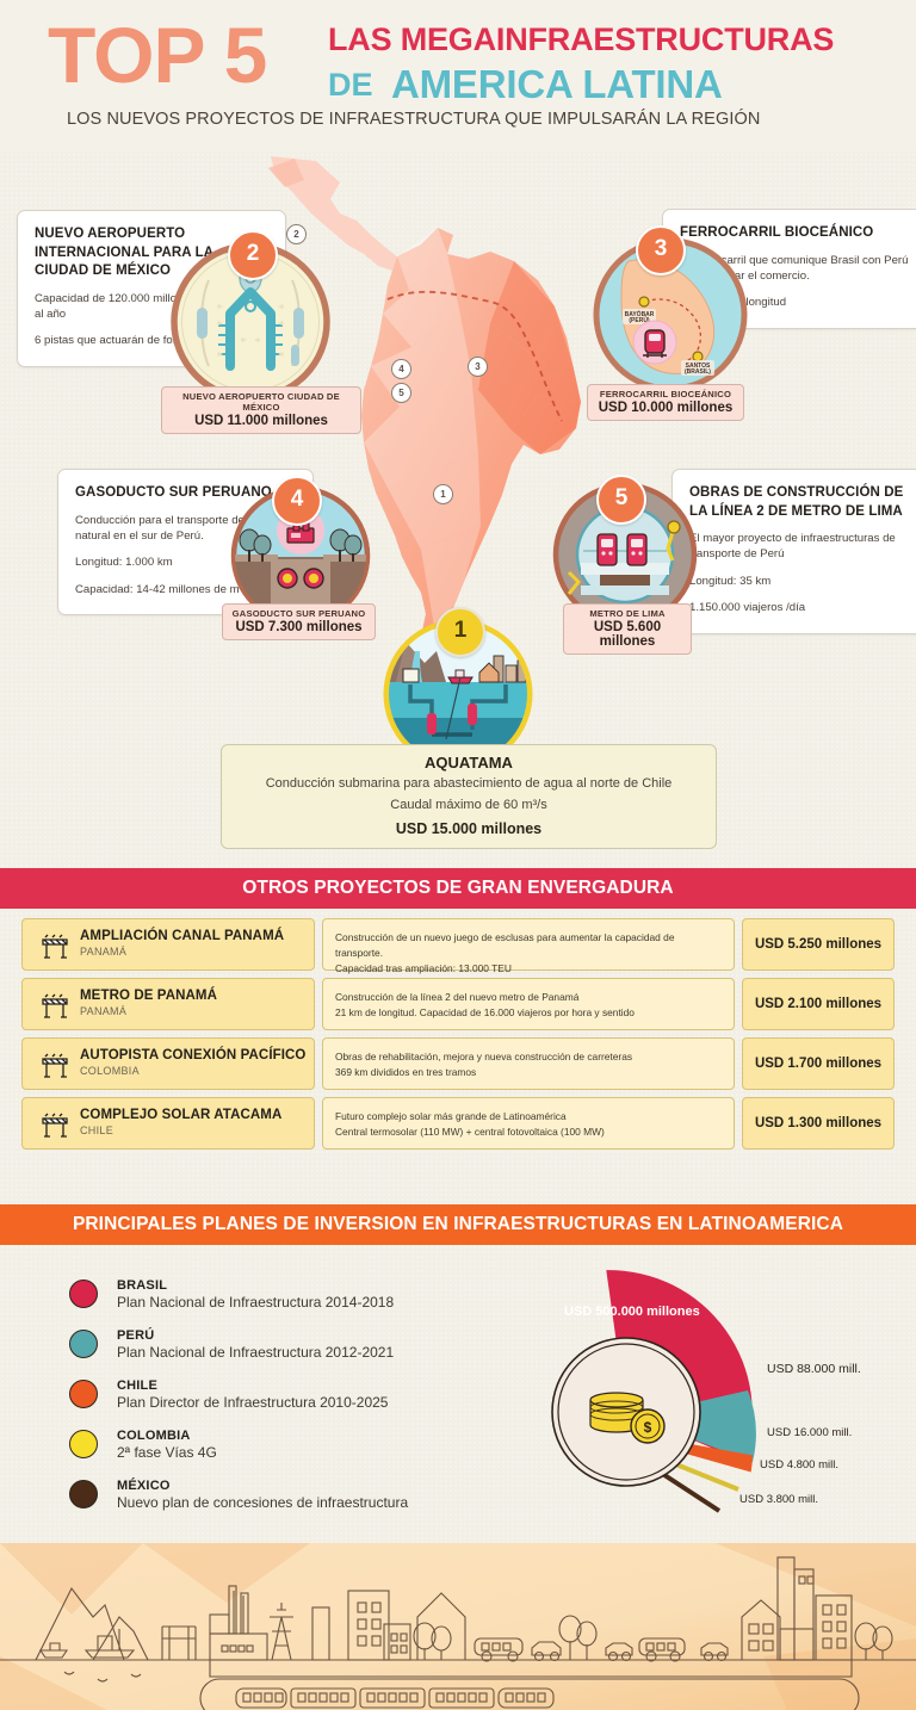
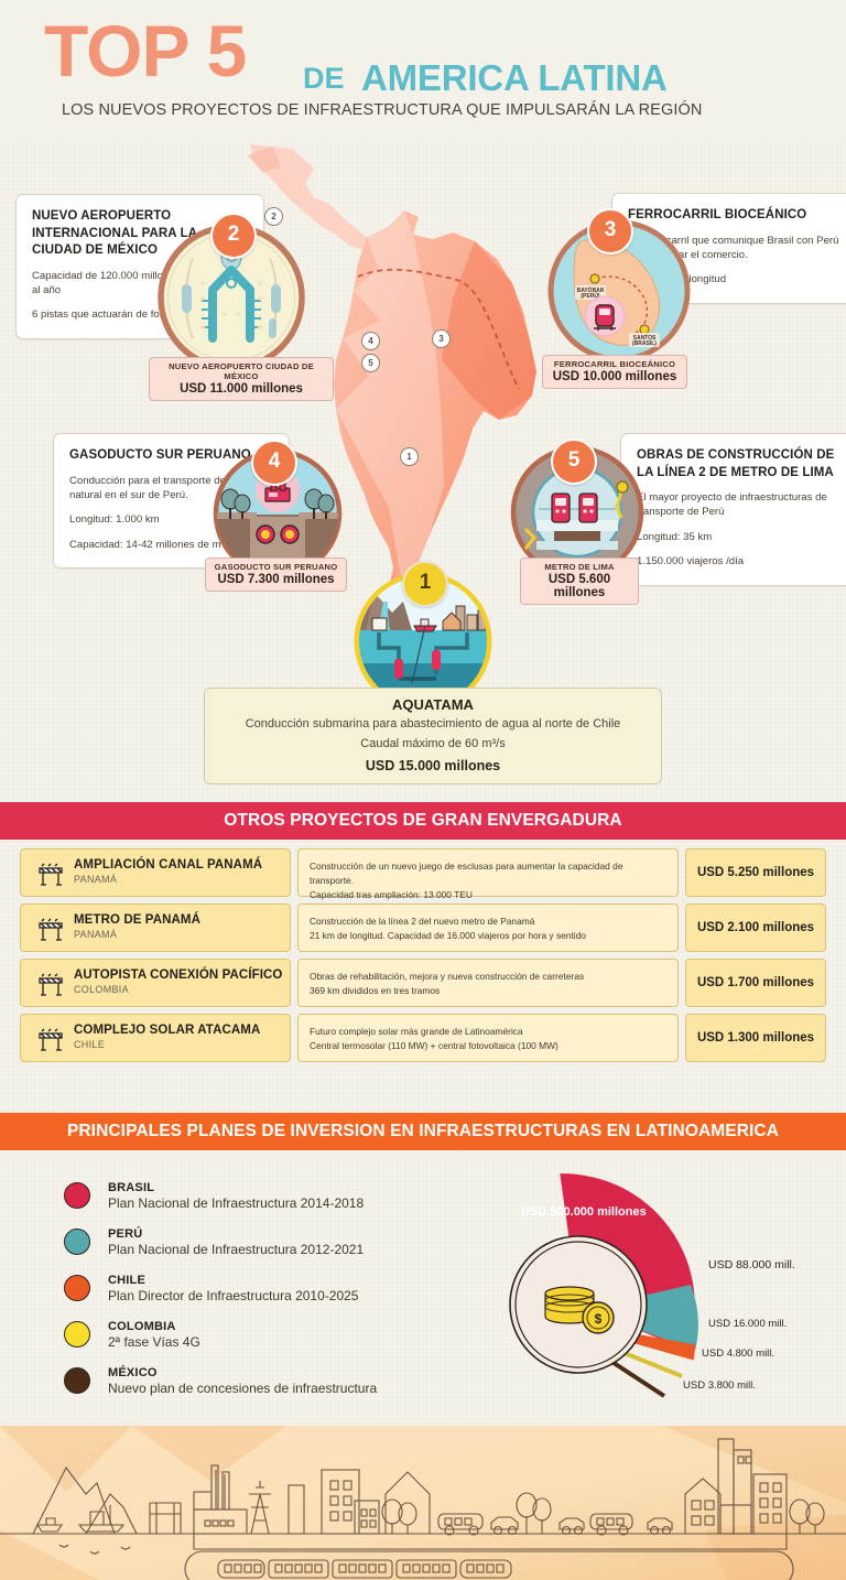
  TOP 5
- LAS MEGAINFRAESTRUCTURAS
  DE
  AMERICA LATINA
  LOS NUEVOS PROYECTOS DE INFRAESTRUCTURA QUE IMPULSARÁN LA REGIÓN
  2
  4
  5
  3
  1
  NUEVO AEROPUERTO INTERNACIONAL PARA LA CIUDAD DE MÉXICO
  2
  NUEVO AEROPUERTO CIUDAD DE MÉXICO
  USD 11.000 millones
  FERROCARRIL BIOCEÁNICO
  arril que comunique Brasil con Perú ar el comercio.
  3
  FERROCARRIL BIOCEÁNICO
  USD 10.000 millones
  GASODUCTO SUR PERUANO
  Conducción para el transporte d natural en el sur de Perú.
  Longitud: 1.000 km
  Capacidad: 14-42 millones de m
  4
  GASODUCTO SUR PERUANO
  USD 7.300 millones
  OBRAS DE CONSTRUCCIÓN DE LA LÍNEA 2 DE METRO DE LIMA
  l mayor proyecto de infraestructuras de ansporte de Perú
  Longitud: 35 km
  1.150.000 viajeros /día
  5
  METRO DE LIMA
  USD 5.600 millones
  1
  AQUATAMA
  Conducción submarina para abastecimiento de agua al norte de Chile
  Caudal máximo de 60 m³/s
  USD 15.000 millones
  OTROS PROYECTOS DE GRAN ENVERGADURA
  AMPLIACIÓN CANAL PANAMÁ
  PANAMÁ
  Construcción de un nuevo juego de esclusas para aumentar la capacidad de transporte.
  Capacidad tras ampliación: 13.000 TEU
  USD 5.250 millones
  METRO DE PANAMÁ
  PANAMÁ
  Construcción de la línea 2 del nuevo metro de Panamá
  21 km de longitud. Capacidad de 16.000 viajeros por hora y sentido
  USD 2.100 millones
  AUTOPISTA CONEXIÓN PACÍFICO
  COLOMBIA
  Obras de rehabilitación, mejora y nueva construcción de carreteras
  369 km divididos en tres tramos
  USD 1.700 millones
  COMPLEJO SOLAR ATACAMA
  CHILE
  Futuro complejo solar más grande de Latinoamérica
  Central termosolar (110 MW) + central fotovoltaica (100 MW)
  USD 1.300 millones
  PRINCIPALES PLANES DE INVERSION EN INFRAESTRUCTURAS EN LATINOAMERICA
  BRASIL
  Plan Nacional de Infraestructura 2014-2018
  PERÚ
  Plan Nacional de Infraestructura 2012-2021
  CHILE
  Plan Director de Infraestructura 2010-2025
  COLOMBIA
  2ª fase Vías 4G
  MÉXICO
  Nuevo plan de concesiones de infraestructura
  $
  USD 500.000 millones
  USD 88.000 mill.
  USD 16.000 mill.
  USD 4.800 mill.
  USD 3.800 mill.
